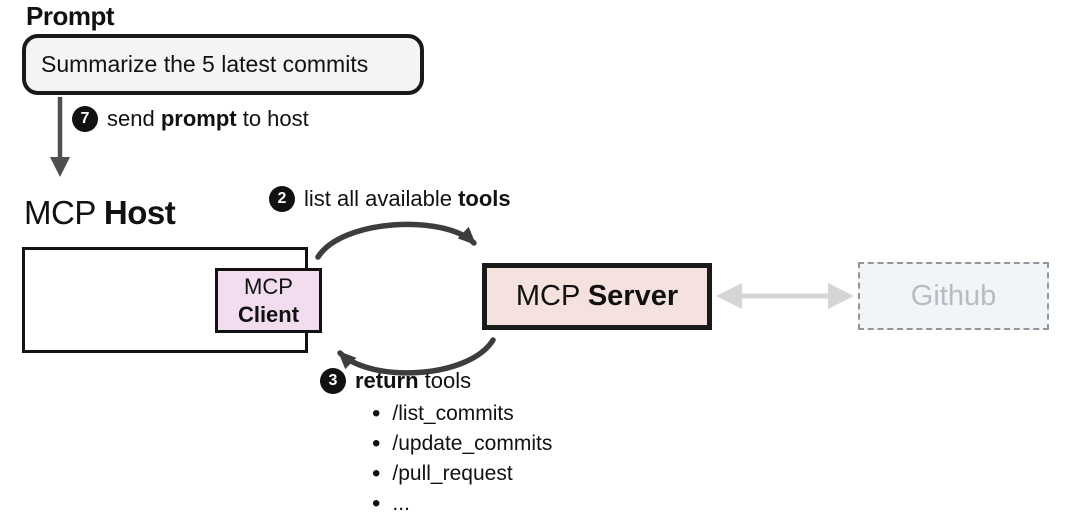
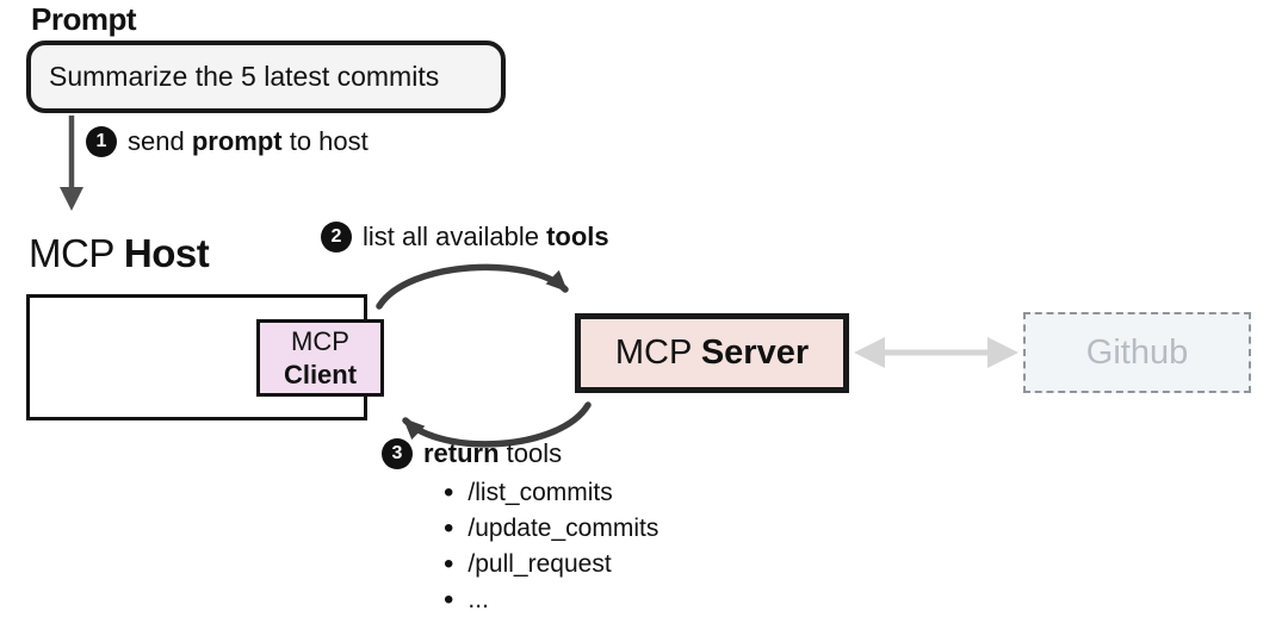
  Prompt
  Summarize the 5 latest commits
- 7
+ 1
  send prompt to host
  2
  list all available tools
  3
  return tools
  MCP Host
  MCP
  Client
  MCP
  Server
  Github
  •
  /list_commits
  •
  /update_commits
  •
  /pull_request
  •
  ...
